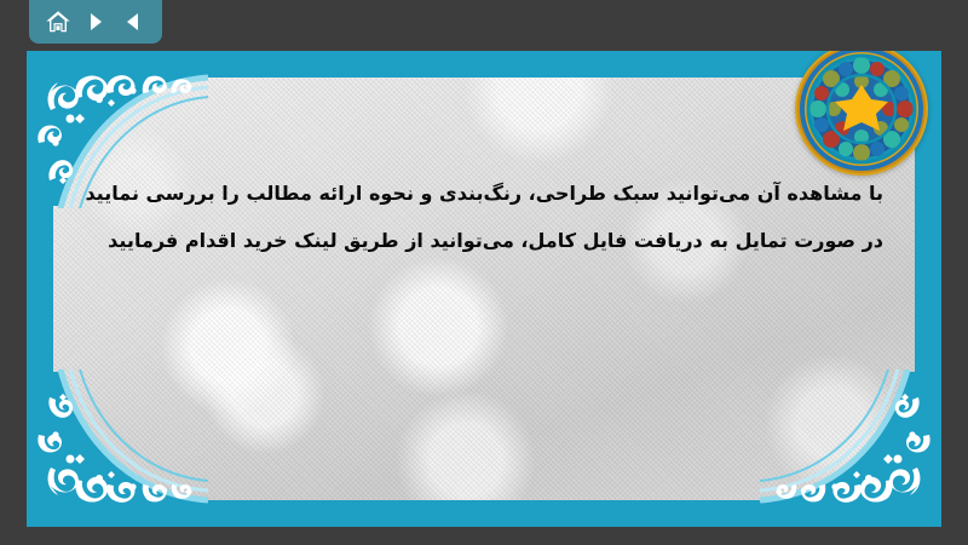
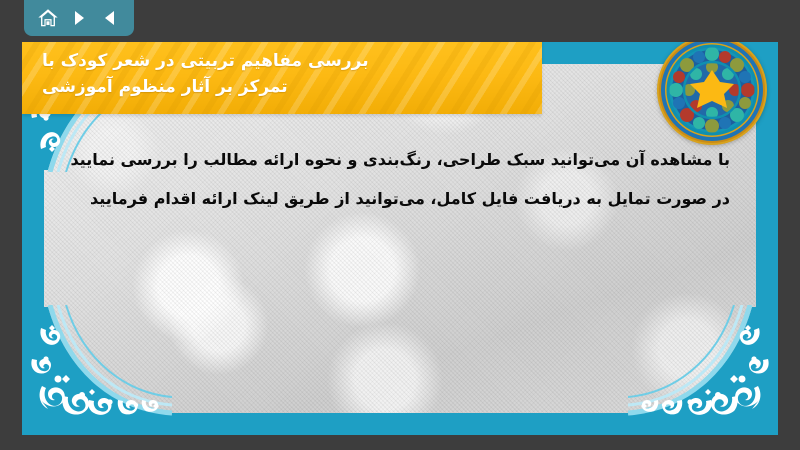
+ بررسی مفاهیم تربیتی در شعر کودک با
+ تمرکز بر آثار منظوم آموزشی
  با مشاهده آن می‌توانید سبک طراحی، رنگبندی و نحوه ارائه مطالب را بررسی نمایید
- در صورت تمایل به دریافت فایل کامل، می‌توانید از طریق لینک خرید اقدام فرمایید
+ در صورت تمایل به دریافت فایل کامل، می‌توانید از طریق لینک ارائه اقدام فرمایید
